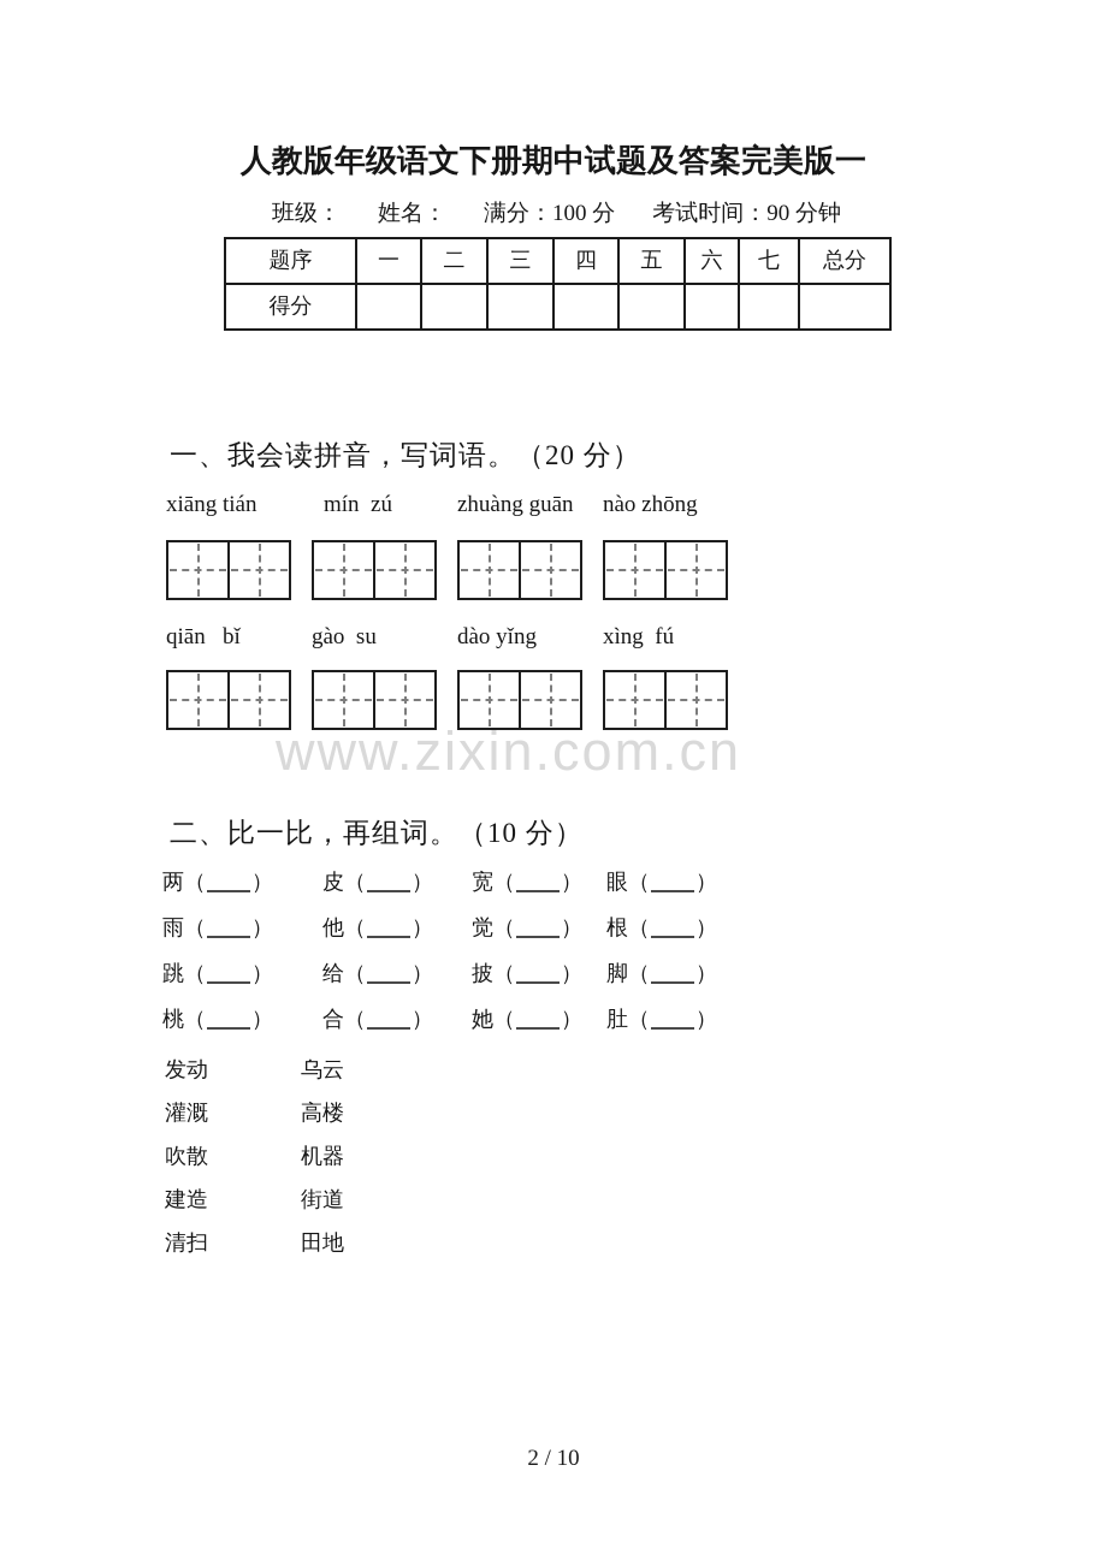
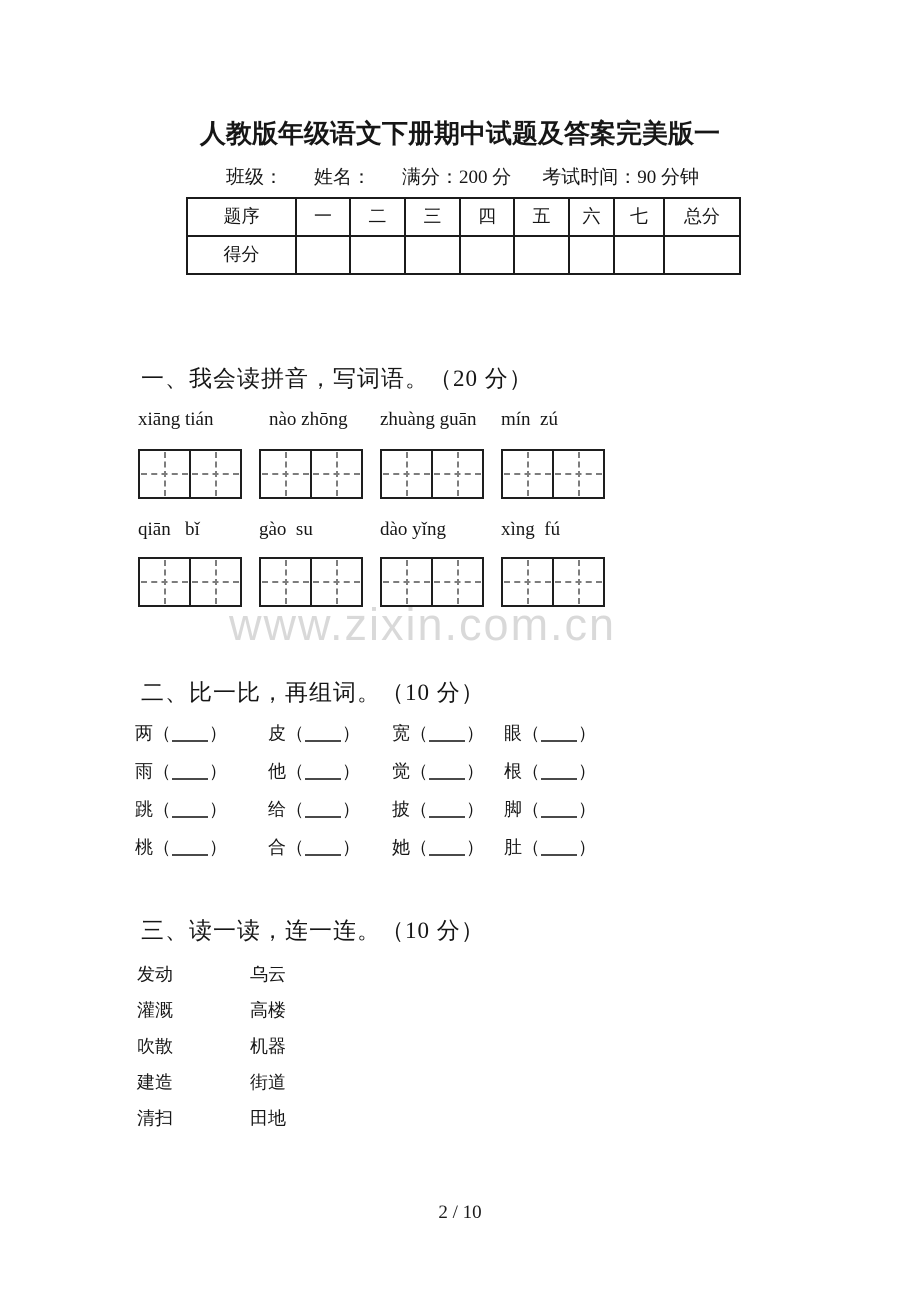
  人教版年级语文下册期中试题及答案完美版一
  班级：
  姓名：
- 满分：100 分
+ 满分：200 分
  考试时间：90 分钟
  题序	一	二	三	四	五	六	七	总分
  得分
  一、我会读拼音，写词语。（20 分）
  xiāng tián
- mín zú
+ nào zhōng
  zhuàng guān
- nào zhōng
+ mín zú
  qiān bǐ
  gào su
  dào yǐng
  xìng fú
  www.zixin.com.cn
  二、比一比，再组词。（10 分）
  两（ ）
  皮（ ）
  宽（ ）
  眼（ ）
  雨（ ）
  他（ ）
  觉（ ）
  根（ ）
  跳（ ）
  给（ ）
  披（ ）
  脚（ ）
  桃（ ）
  合（ ）
  她（ ）
  肚（ ）
+ 三、读一读，连一连。（10 分）
  发动
  乌云
  灌溉
  高楼
  吹散
  机器
  建造
  街道
  清扫
  田地
  2 / 10
